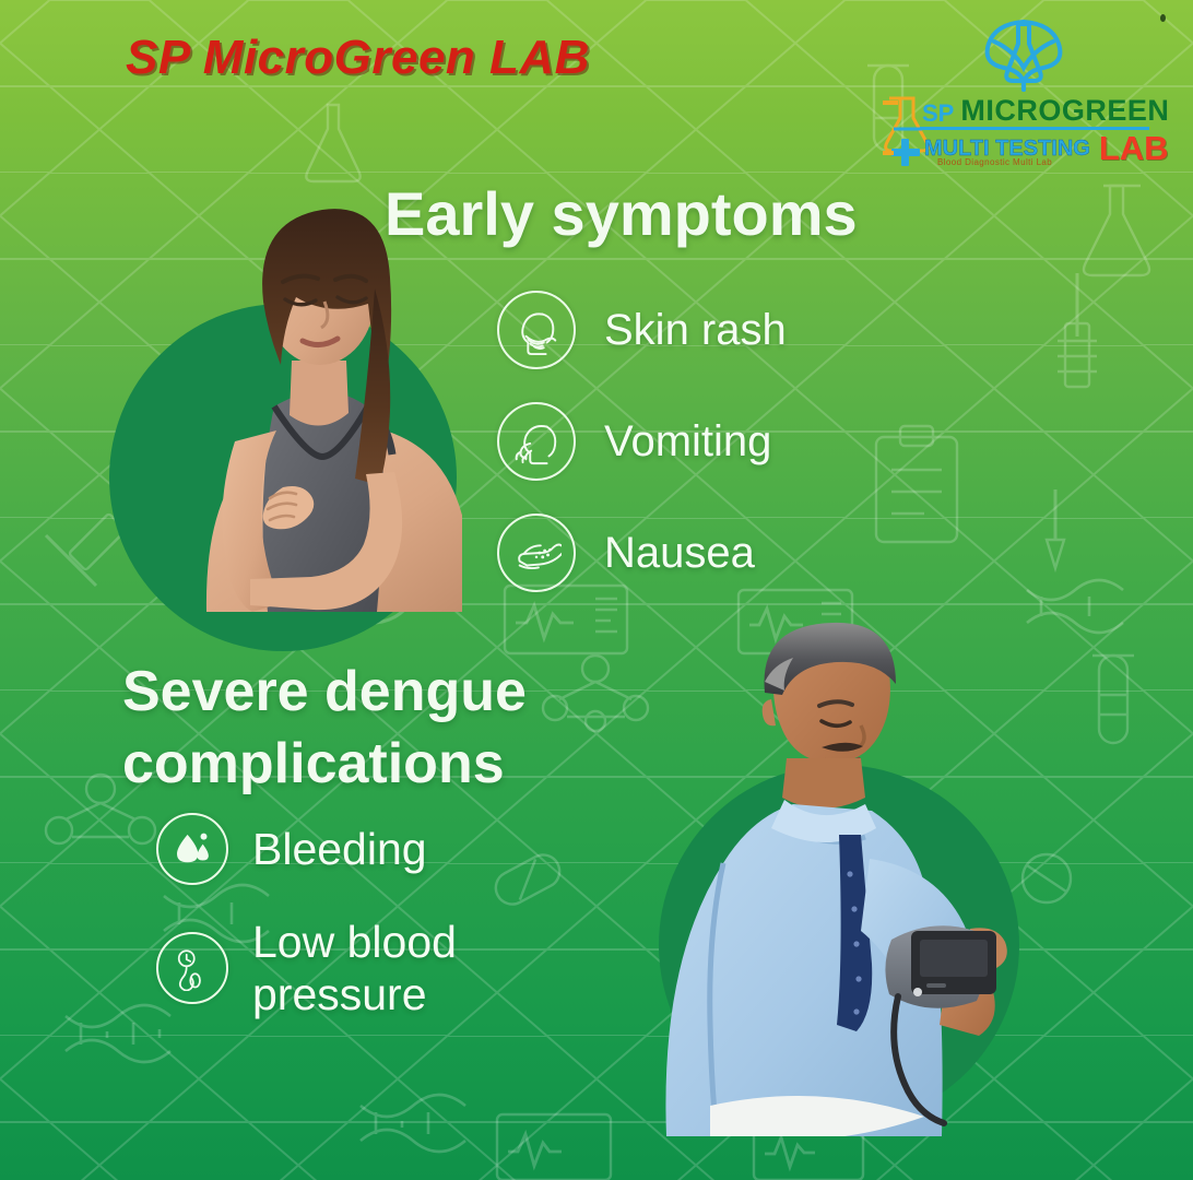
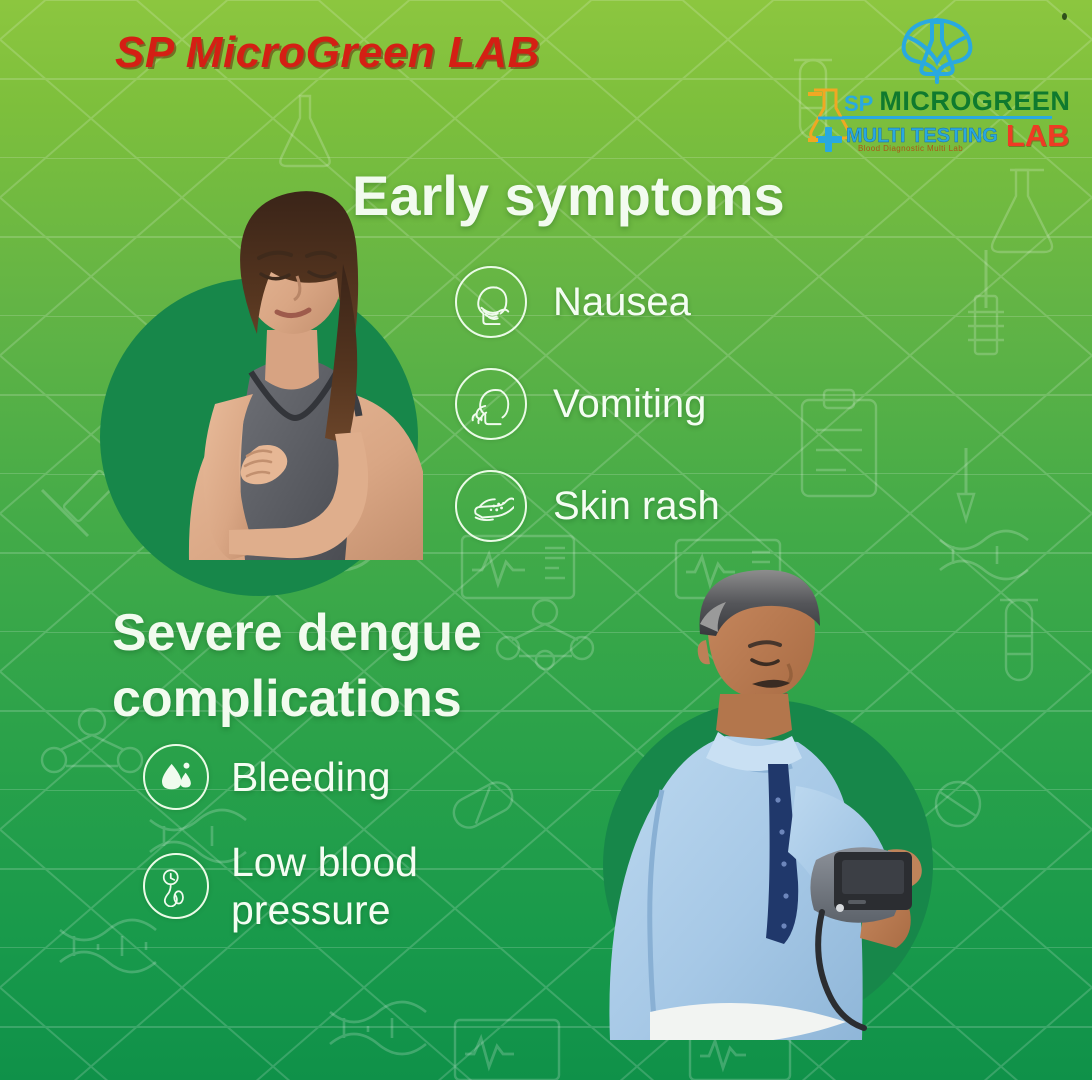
  SP MicroGreen LAB
  SP
  MICROGREEN
  MULTI TESTING
  LAB
  Blood Diagnostic Multi Lab
  Early symptoms
- Skin rash
+ Nausea
  Vomiting
- Nausea
+ Skin rash
  Severe dengue
  complications
  Bleeding
  Low blood
  pressure
